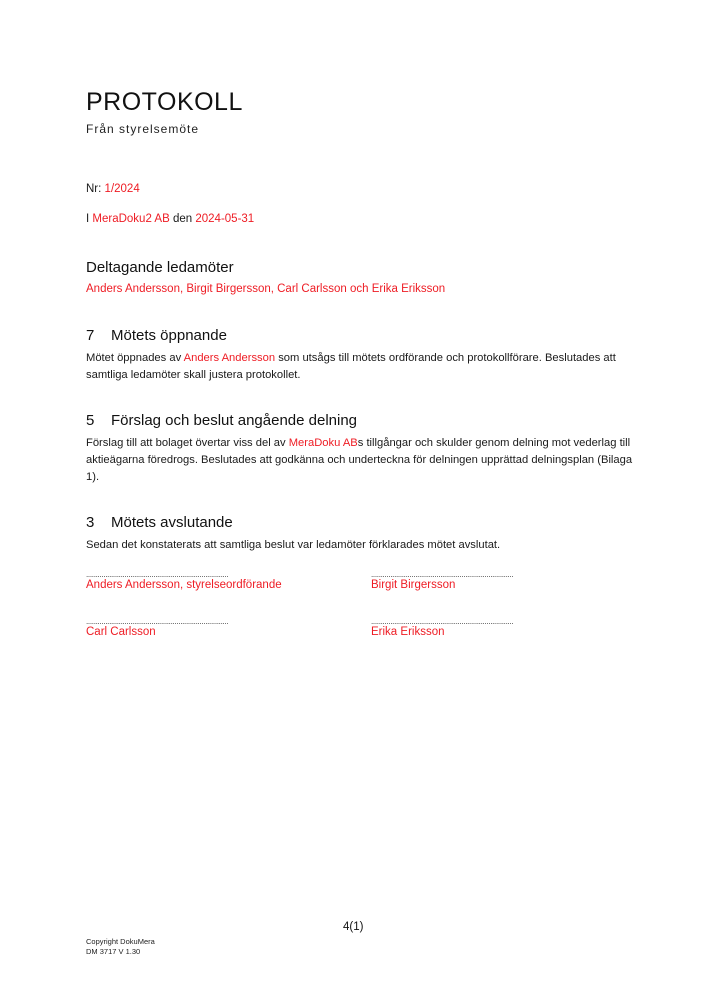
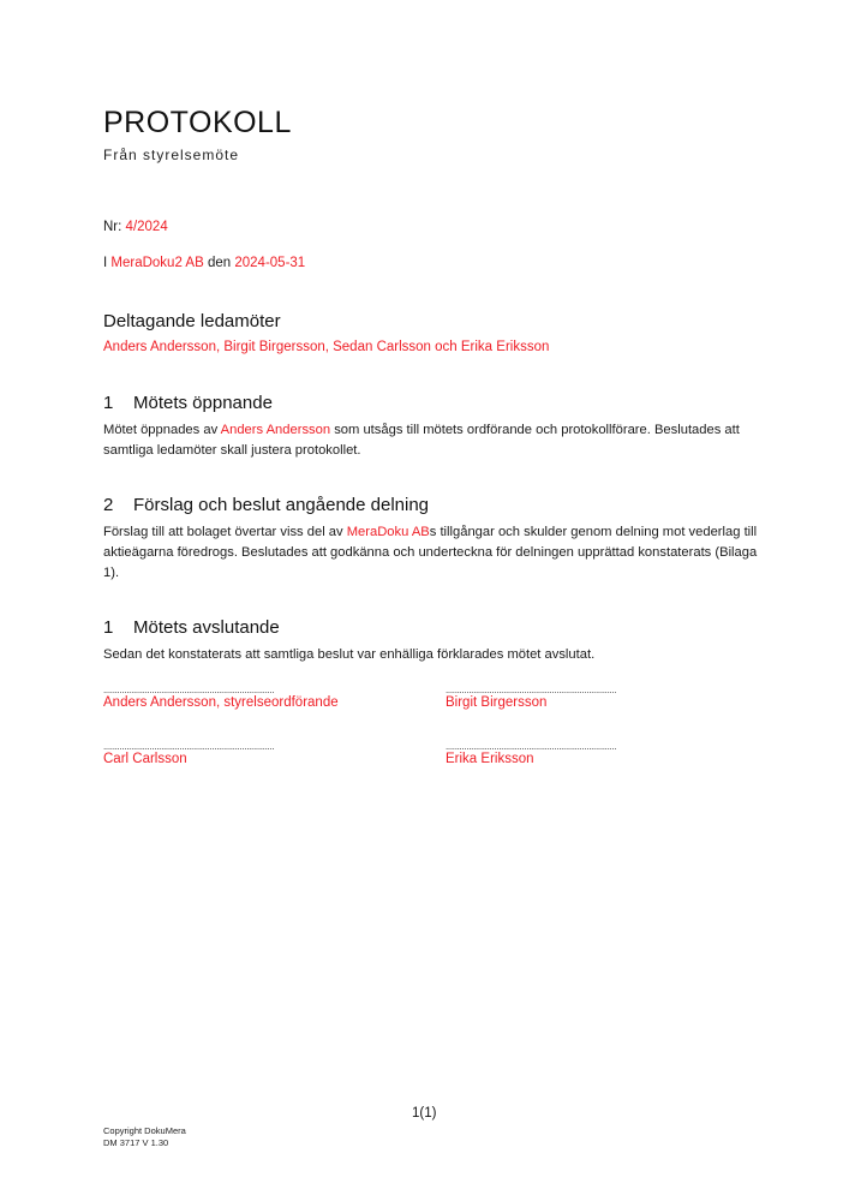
  PROTOKOLL
  Från styrelsemöte
- Nr: 1/2024
+ Nr: 4/2024
  I MeraDoku2 AB den 2024-05-31
  Deltagande ledamöter
- Anders Andersson, Birgit Birgersson, Carl Carlsson och Erika Eriksson
+ Anders Andersson, Birgit Birgersson, Sedan Carlsson och Erika Eriksson
- 7 Mötets öppnande
+ 1 Mötets öppnande
  Mötet öppnades av Anders Andersson som utsågs till mötets ordförande och protokollförare. Beslutades att samtliga ledamöter skall justera protokollet.
- 5 Förslag och beslut angående delning
+ 2 Förslag och beslut angående delning
- Förslag till att bolaget övertar viss del av MeraDoku ABs tillgångar och skulder genom delning mot vederlag till aktieägarna föredrogs. Beslutades att godkänna och underteckna för delningen upprättad delningsplan (Bilaga 1).
+ Förslag till att bolaget övertar viss del av MeraDoku ABs tillgångar och skulder genom delning mot vederlag till aktieägarna föredrogs. Beslutades att godkänna och underteckna för delningen upprättad konstaterats (Bilaga 1).
- 3 Mötets avslutande
+ 1 Mötets avslutande
- Sedan det konstaterats att samtliga beslut var ledamöter förklarades mötet avslutat.
+ Sedan det konstaterats att samtliga beslut var enhälliga förklarades mötet avslutat.
  ..........................................................................
  Anders Andersson, styrelseordförande
  ..........................................................................
  Birgit Birgersson
  ..........................................................................
  Carl Carlsson
  ..........................................................................
  Erika Eriksson
- 4(1)
+ 1(1)
  Copyright DokuMera
  DM 3717 V 1.30
